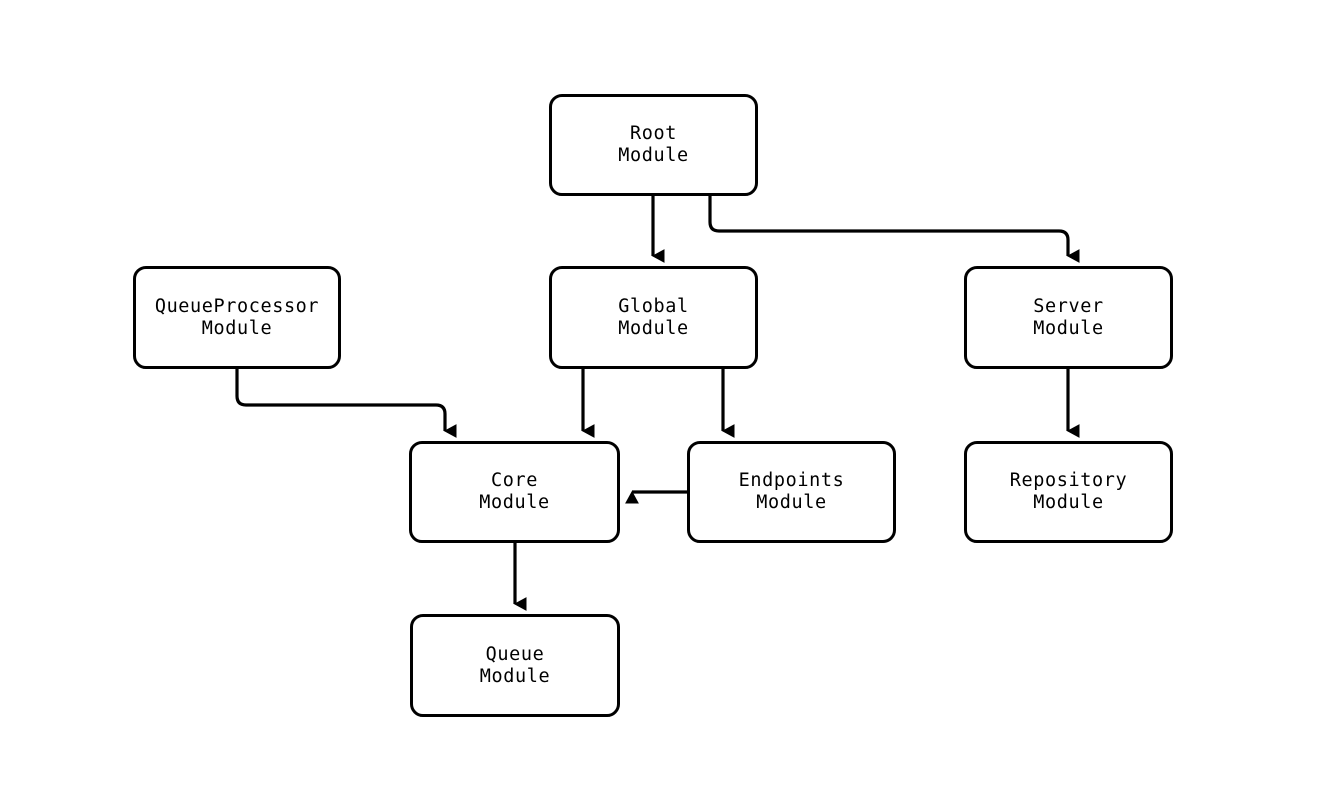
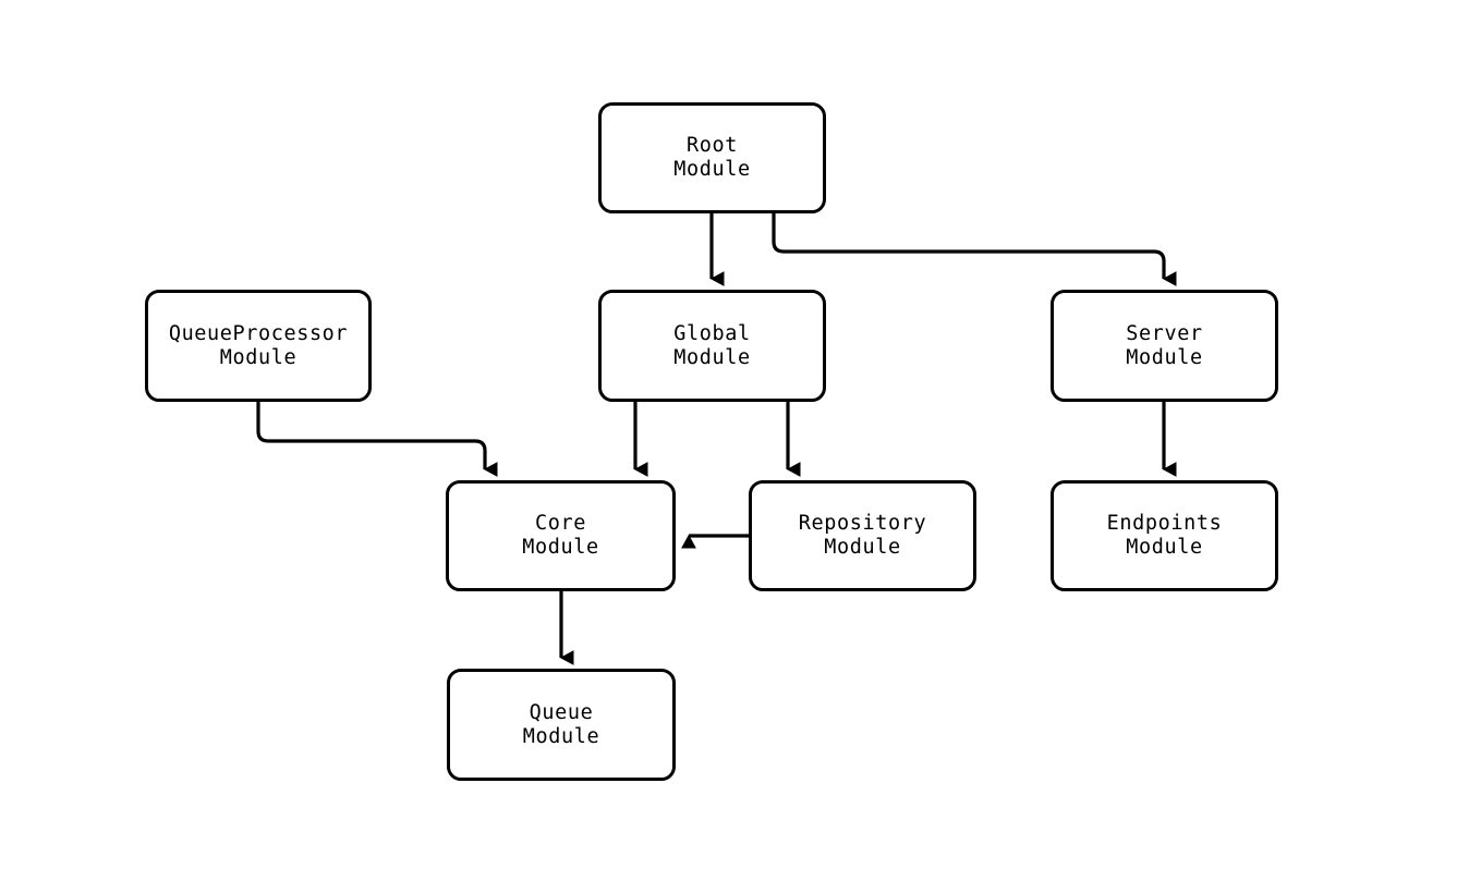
  Root
  Module
  QueueProcessor
  Module
  Global
  Module
  Server
  Module
  Core
  Module
- Endpoints
+ Repository
  Module
- Repository
+ Endpoints
  Module
  Queue
  Module
